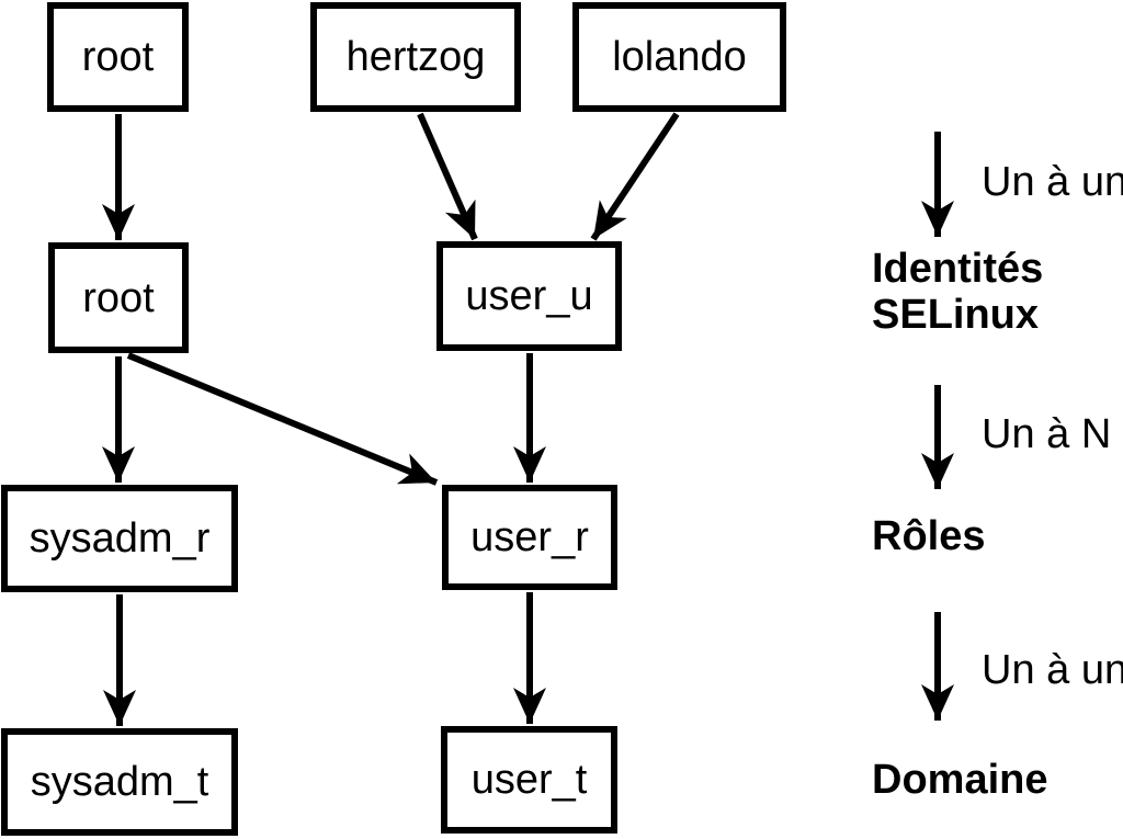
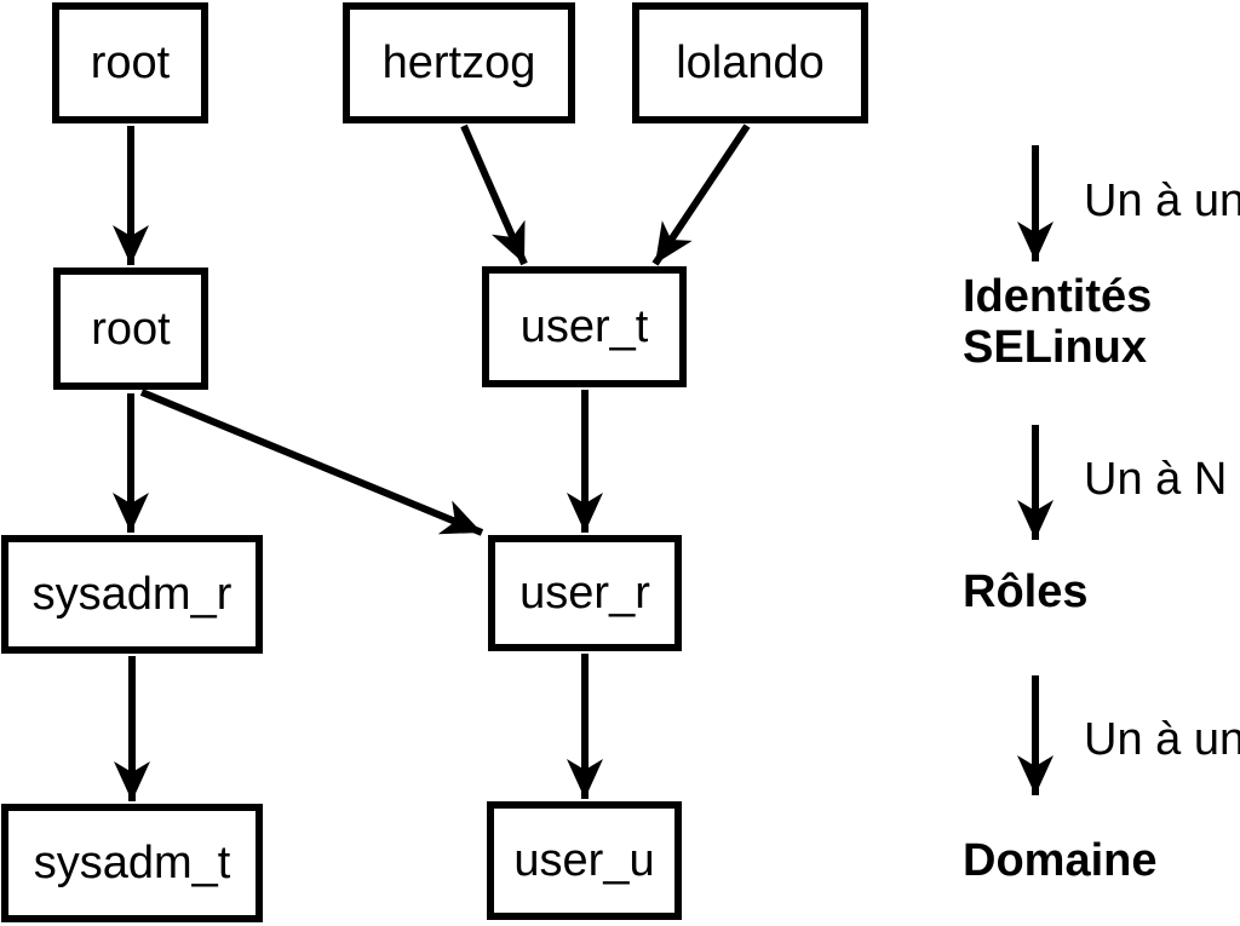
  root
  hertzog
  lolando
  root
- user_u
+ user_t
  sysadm_r
  user_r
  sysadm_t
- user_t
+ user_u
  Un à un
  Identités
  SELinux
  Un à N
  Rôles
  Un à un
  Domaine
